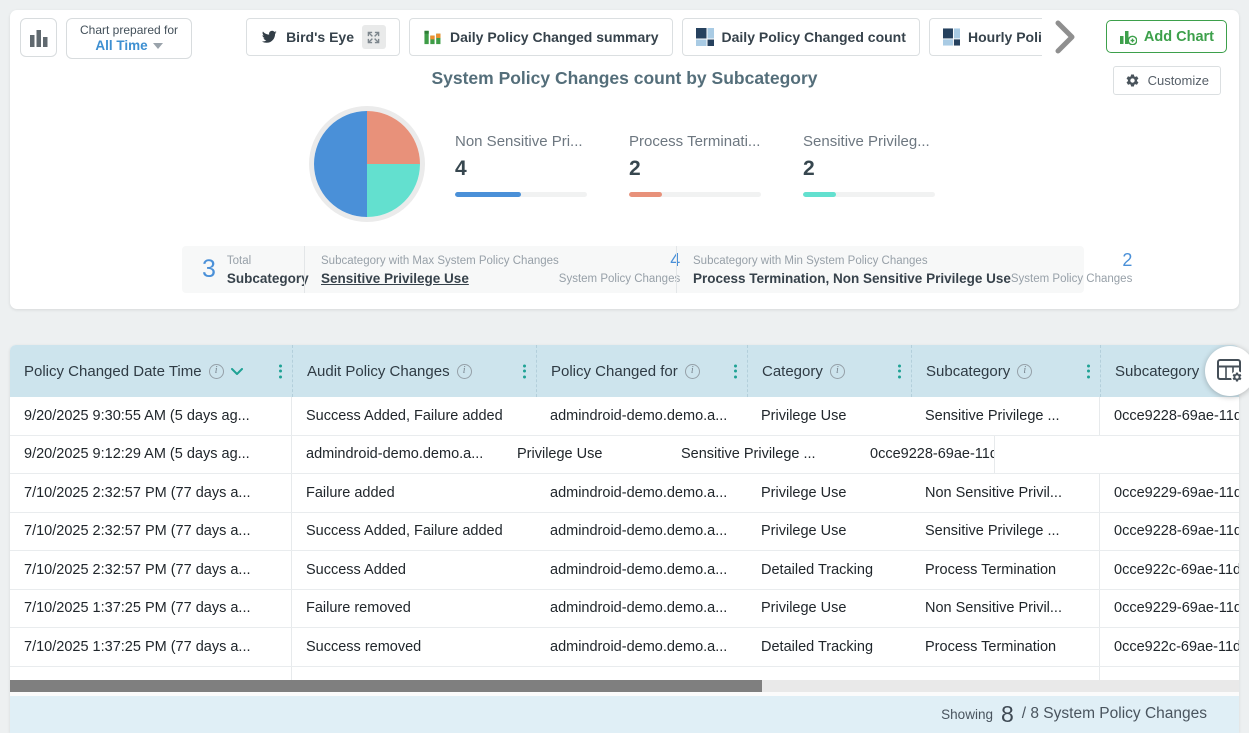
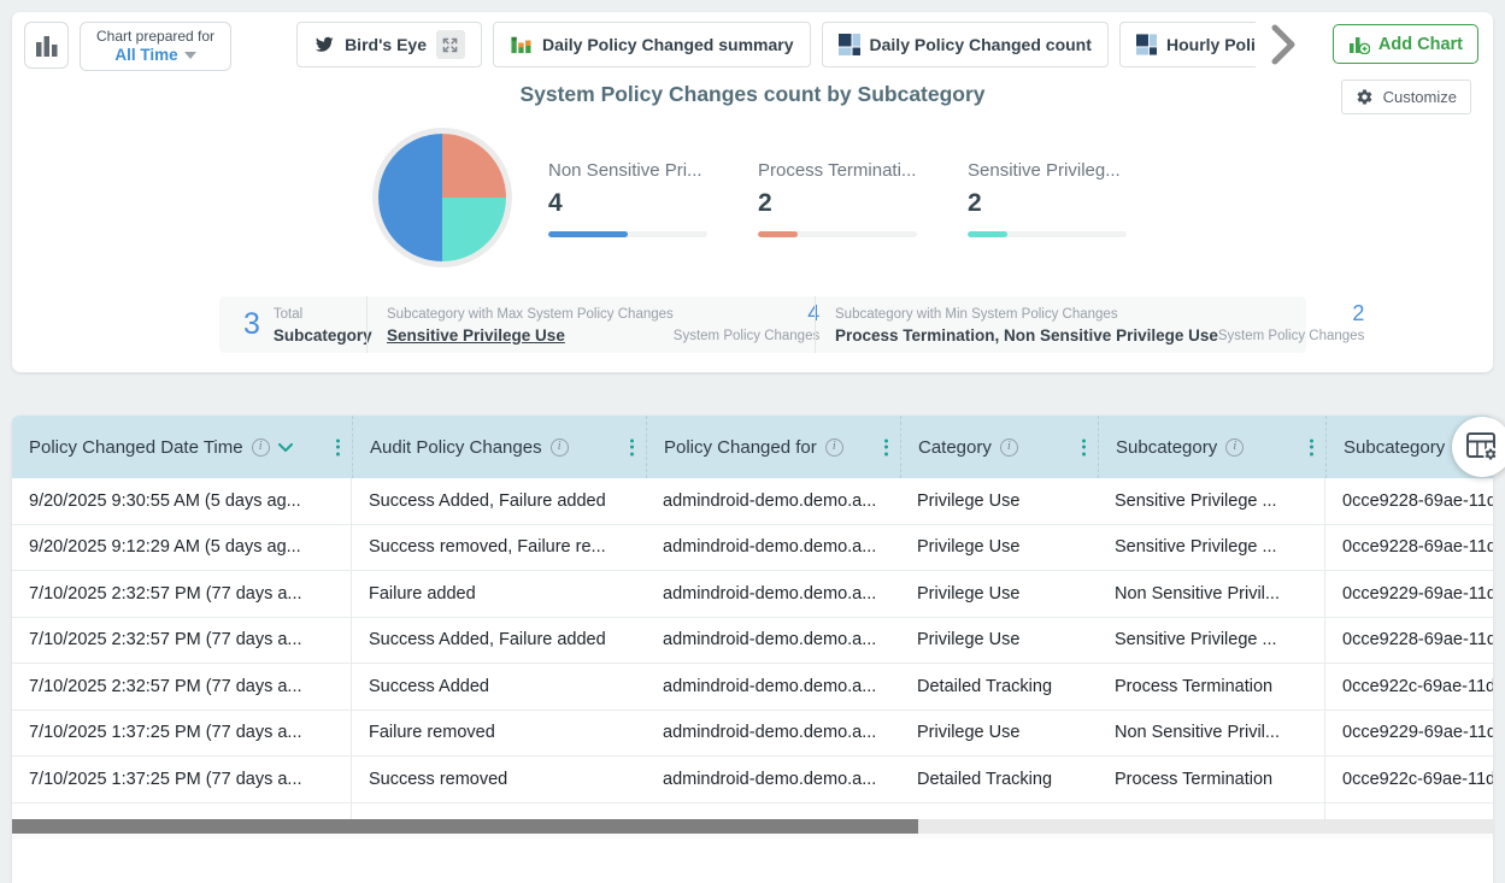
  Chart prepared for
  All Time
  Bird's Eye
  Daily Policy Changed summary
  Daily Policy Changed count
  Hourly Poli
  Add Chart
  System Policy Changes count by Subcategory
  Customize
  Non Sensitive Pri...
  4
  Process Terminati...
  2
  Sensitive Privileg...
  2
  3
  Total
  Subcategory
  Subcategory with Max System Policy Changes
  Sensitive Privilege Use
  4
  System Policy Changes
  Subcategory with Min System Policy Changes
  Process Termination, Non Sensitive Privilege Use
  2
  System Policy Changes
  Policy Changed Date Time
  i
  Audit Policy Changes
  i
  Policy Changed for
  i
  Category
  i
  Subcategory
  i
  Subcategory
  9/20/2025 9:30:55 AM (5 days ag...
  Success Added, Failure added
  admindroid-demo.demo.a...
  Privilege Use
  Sensitive Privilege ...
  0cce9228-69ae-11d
  9/20/2025 9:12:29 AM (5 days ag...
+ Success removed, Failure re...
  admindroid-demo.demo.a...
  Privilege Use
  Sensitive Privilege ...
  0cce9228-69ae-11d
  7/10/2025 2:32:57 PM (77 days a...
  Failure added
  admindroid-demo.demo.a...
  Privilege Use
  Non Sensitive Privil...
  0cce9229-69ae-11d
  7/10/2025 2:32:57 PM (77 days a...
  Success Added, Failure added
  admindroid-demo.demo.a...
  Privilege Use
  Sensitive Privilege ...
  0cce9228-69ae-11d
  7/10/2025 2:32:57 PM (77 days a...
  Success Added
  admindroid-demo.demo.a...
  Detailed Tracking
  Process Termination
  0cce922c-69ae-11d
  7/10/2025 1:37:25 PM (77 days a...
  Failure removed
  admindroid-demo.demo.a...
  Privilege Use
  Non Sensitive Privil...
  0cce9229-69ae-11d
  7/10/2025 1:37:25 PM (77 days a...
  Success removed
  admindroid-demo.demo.a...
  Detailed Tracking
  Process Termination
  0cce922c-69ae-11d
- Showing
- 8
- / 8 System Policy Changes
